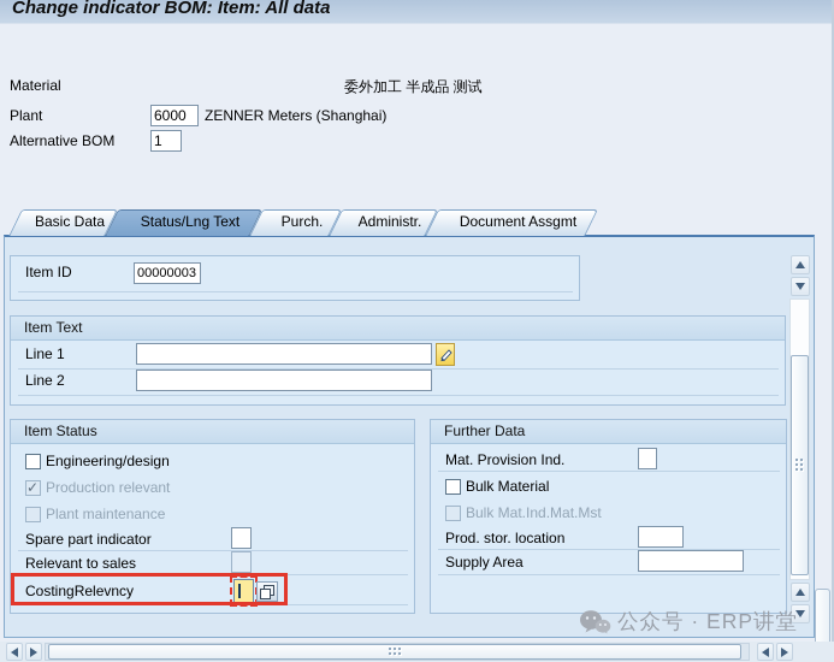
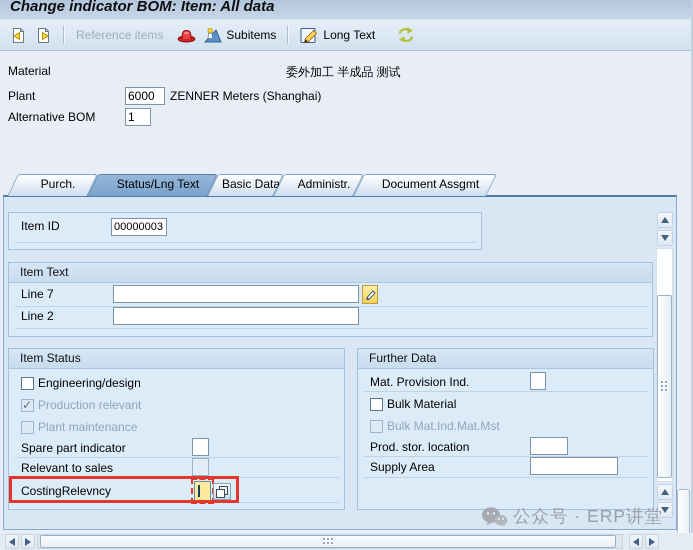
  Change indicator BOM: Item: All data
+ Reference items
+ Subitems
+ Long Text
  Material
  委外加工 半成品 测试
  Plant
  6000
  ZENNER Meters (Shanghai)
  Alternative BOM
  1
- Basic Data
+ Purch.
  Status/Lng Text
- Purch.
+ Basic Data
  Administr.
  Document Assgmt
  Item ID
  00000003
  Item Text
- Line 1
+ Line 7
  Line 2
  Item Status
  Engineering/design
  Production relevant
  Plant maintenance
  Spare part indicator
  Relevant to sales
  CostingRelevncy
  Further Data
  Mat. Provision Ind.
  Bulk Material
  Bulk Mat.Ind.Mat.Mst
  Prod. stor. location
  Supply Area
  公众号 · ERP讲堂
